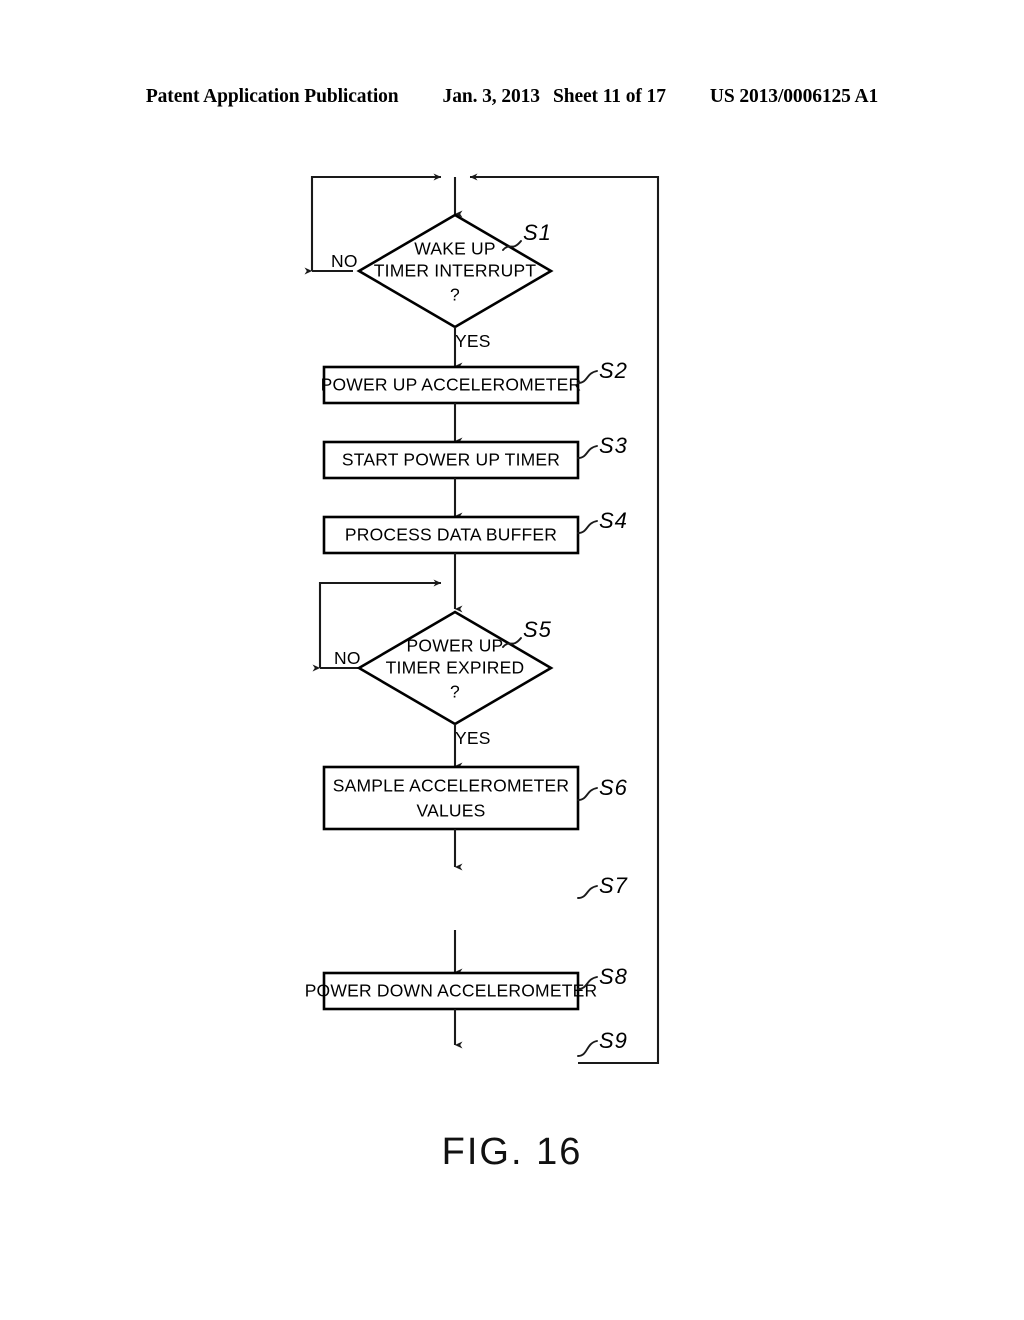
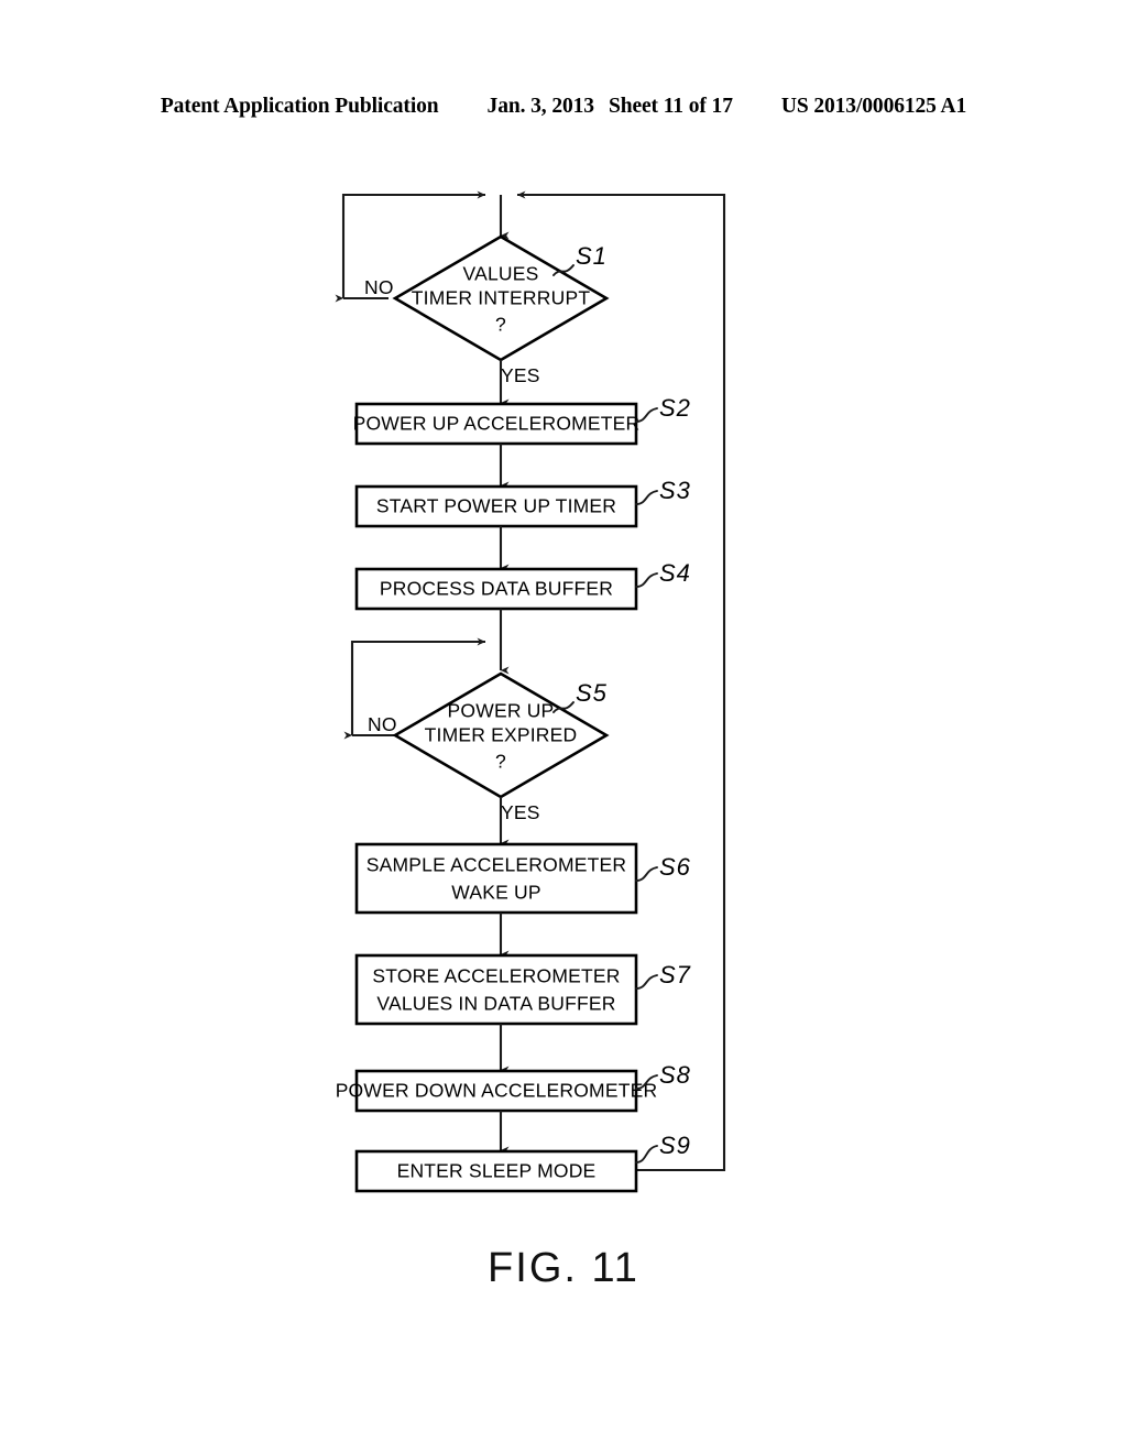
  Patent Application Publication
  Jan. 3, 2013
  Sheet 11 of 17
  US 2013/0006125 A1
- WAKE UP
+ VALUES
  TIMER INTERRUPT
  ?
  S1
  NO
  YES
  POWER UP ACCELEROMETER
  S2
  START POWER UP TIMER
  S3
  PROCESS DATA BUFFER
  S4
  POWER UP
  TIMER EXPIRED
  ?
  S5
  NO
  YES
  SAMPLE ACCELEROMETER
- VALUES
+ WAKE UP
  S6
+ STORE ACCELEROMETER
+ VALUES IN DATA BUFFER
  S7
  POWER DOWN ACCELEROMETER
  S8
+ ENTER SLEEP MODE
  S9
- FIG. 16
+ FIG. 11
